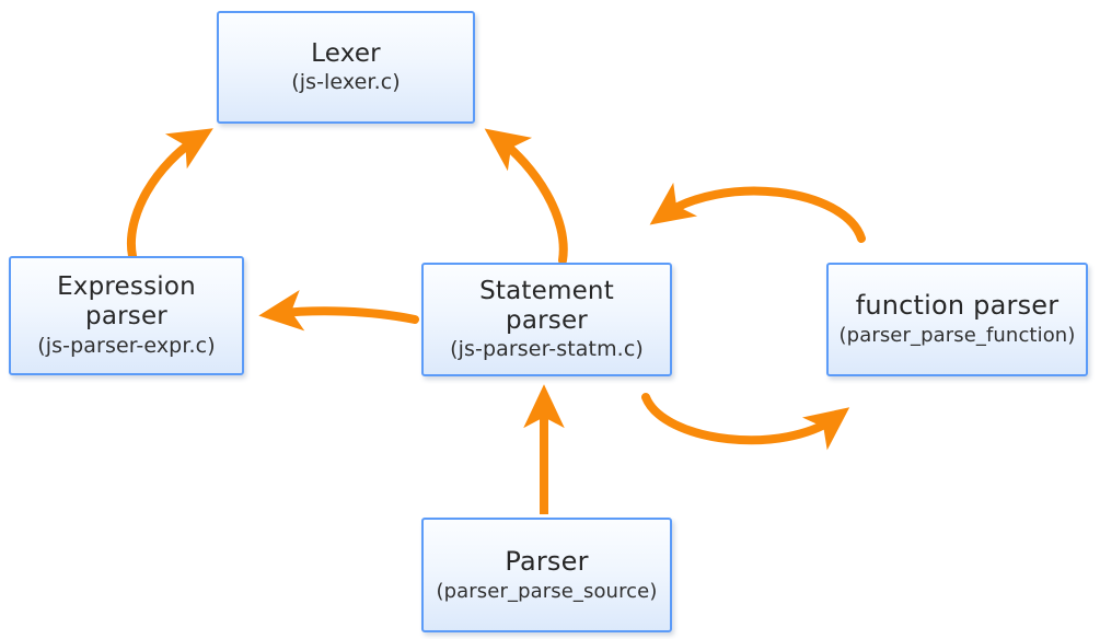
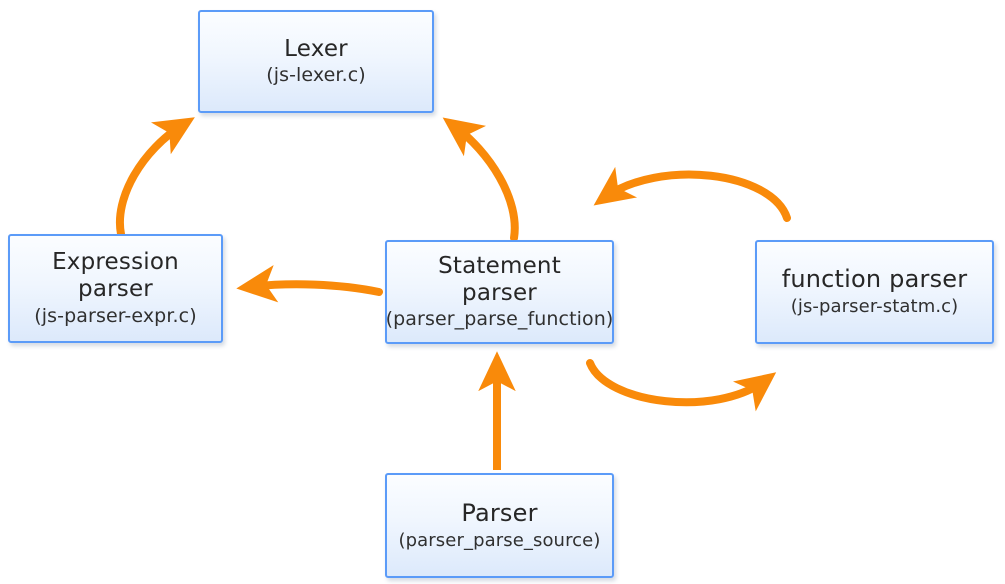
  Lexer
  (js-lexer.c)
  Expression
  parser
  (js-parser-expr.c)
  Statement
  parser
- (js-parser-statm.c)
+ (parser_parse_function)
  function parser
- (parser_parse_function)
+ (js-parser-statm.c)
  Parser
  (parser_parse_source)
